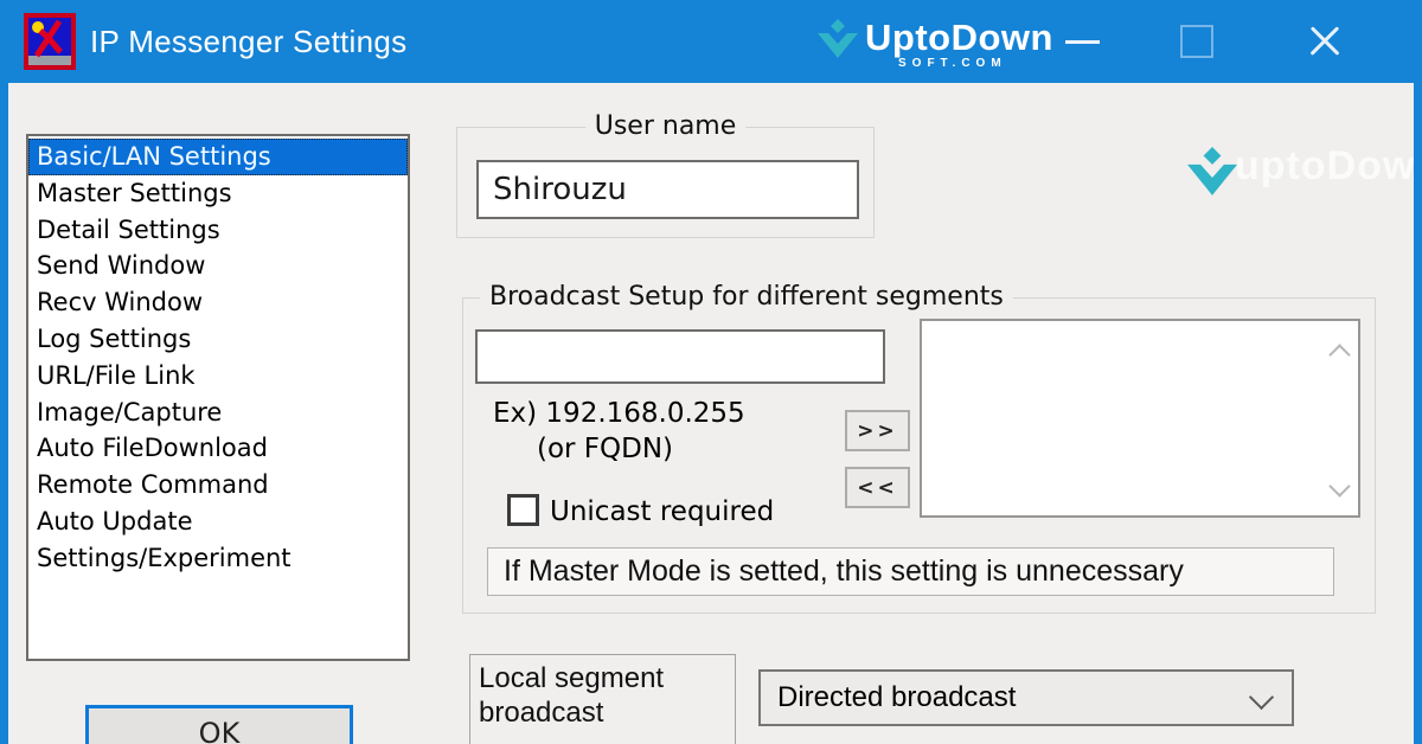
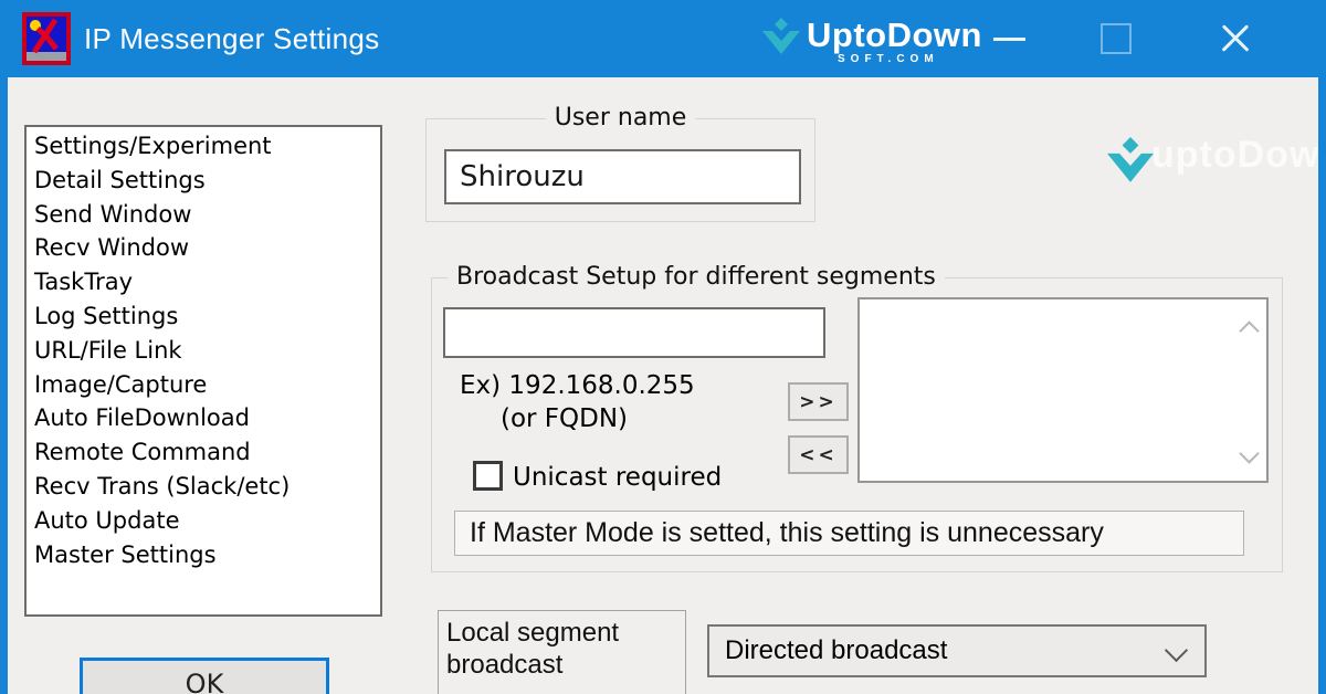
  IP Messenger Settings
  UptoDown
  SOFT.COM
- Basic/LAN Settings
- Master Settings
+ Settings/Experiment
  Detail Settings
  Send Window
  Recv Window
+ TaskTray
  Log Settings
  URL/File Link
  Image/Capture
  Auto FileDownload
  Remote Command
+ Recv Trans (Slack/etc)
  Auto Update
- Settings/Experiment
+ Master Settings
  OK
  User name
  Shirouzu
  uptoDow
  Broadcast Setup for different segments
  Ex) 192.168.0.255
  (or FQDN)
  >>
  <<
  Unicast required
  If Master Mode is setted, this setting is unnecessary
  Local segment
  broadcast
  Directed broadcast
